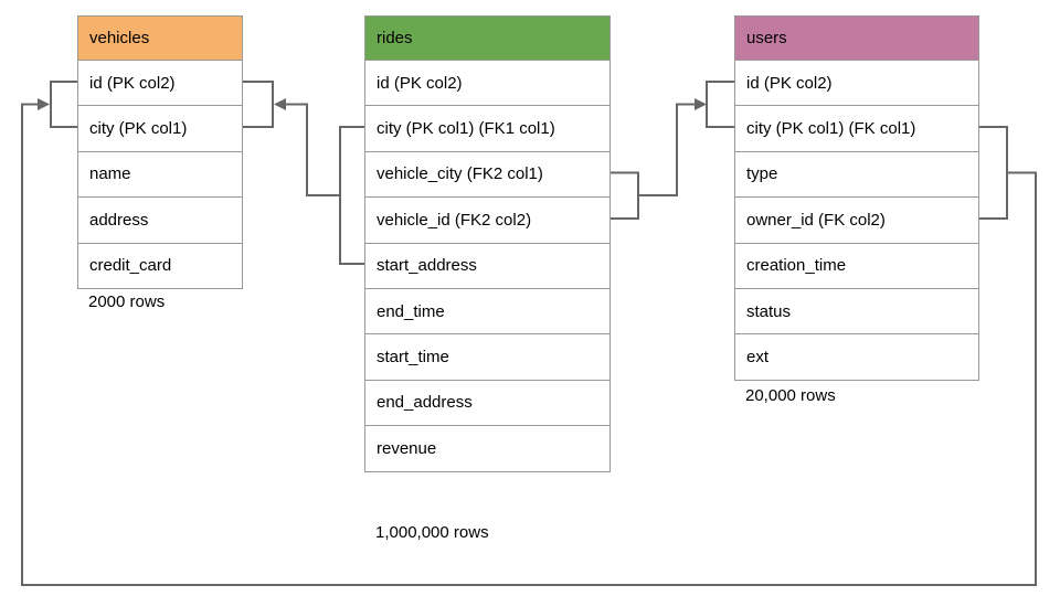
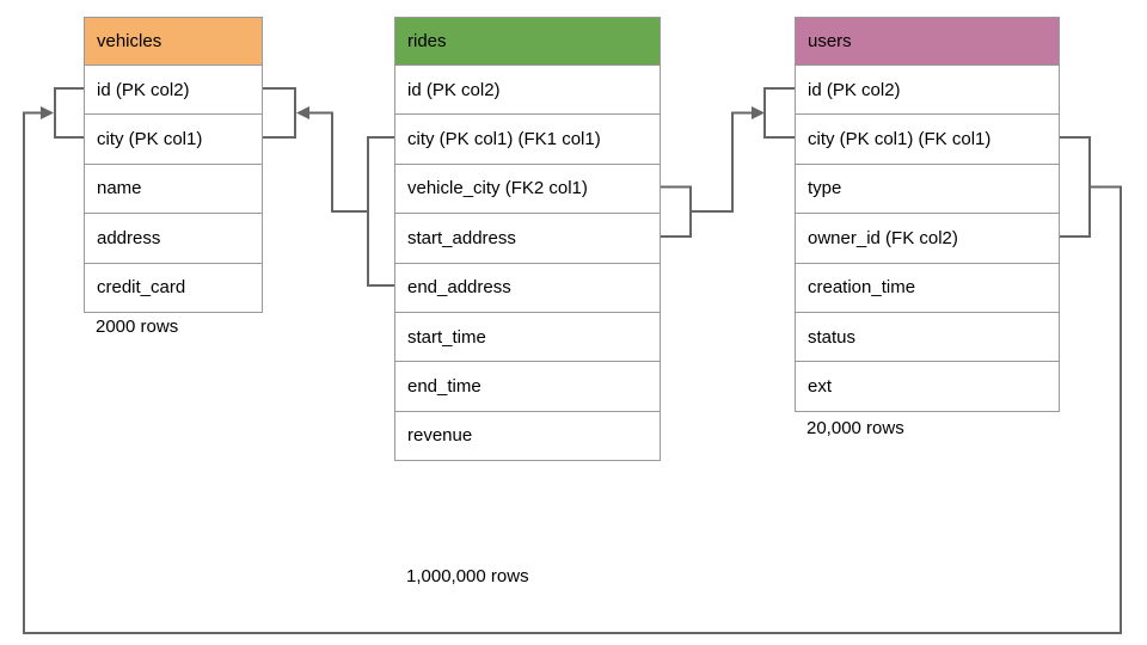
  vehicles
  id (PK col2)
  city (PK col1)
  name
  address
  credit_card
  2000 rows
  rides
  id (PK col2)
  city (PK col1) (FK1 col1)
  vehicle_city (FK2 col1)
- vehicle_id (FK2 col2)
  start_address
- end_time
+ end_address
  start_time
- end_address
+ end_time
  revenue
  1,000,000 rows
  users
  id (PK col2)
  city (PK col1) (FK col1)
  type
  owner_id (FK col2)
  creation_time
  status
  ext
  20,000 rows
